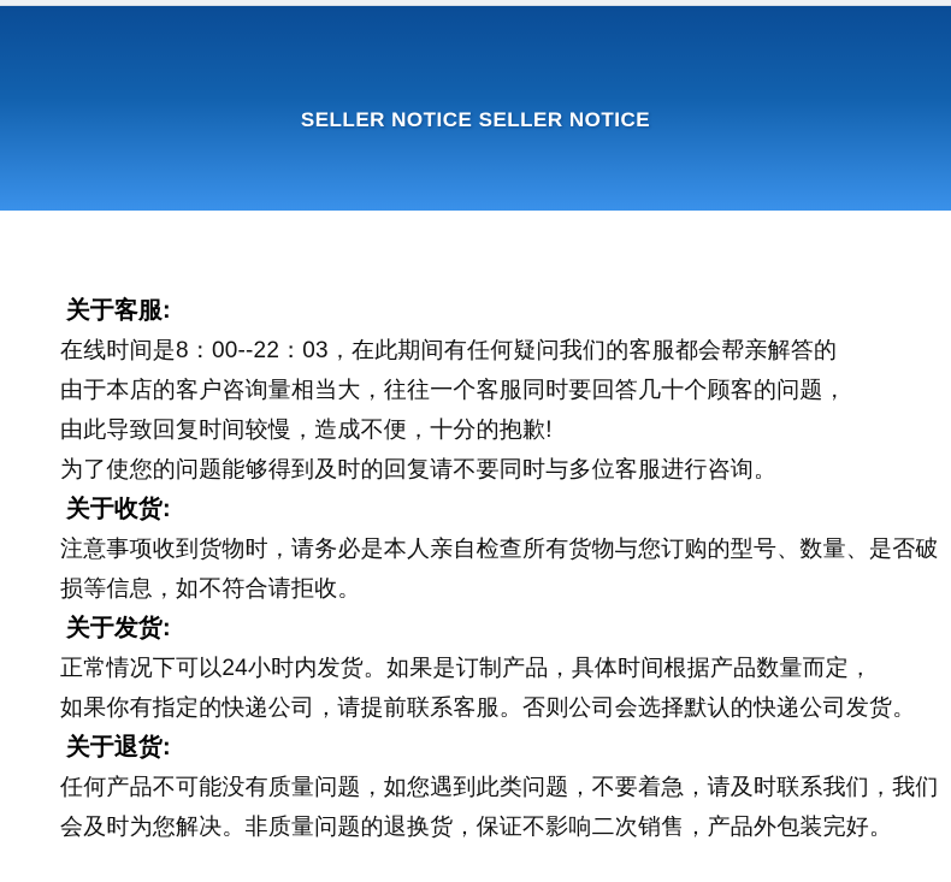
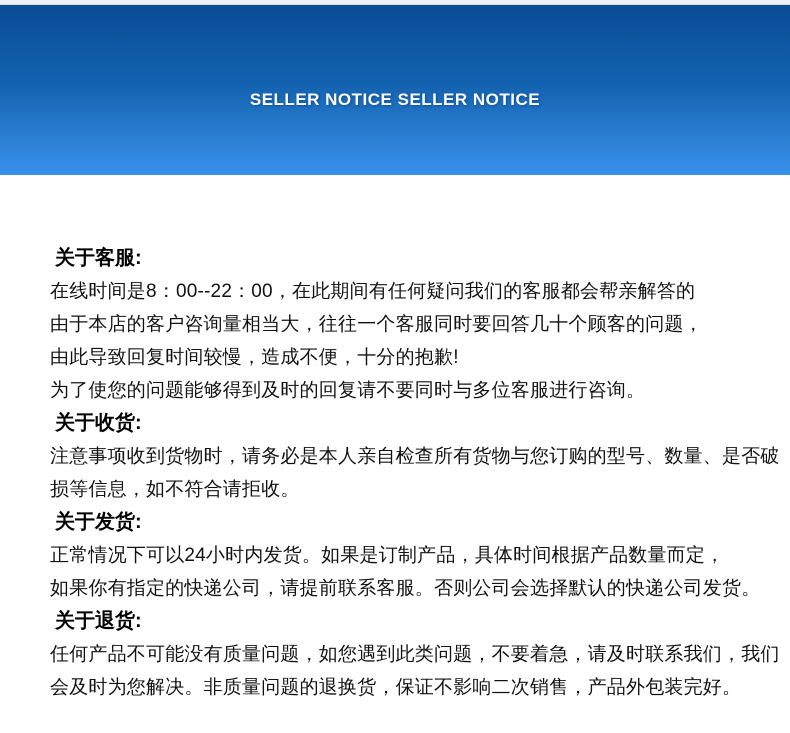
  SELLER NOTICE SELLER NOTICE
  关于客服:
- 在线时间是8：00--22：03，在此期间有任何疑问我们的客服都会帮亲解答的
+ 在线时间是8：00--22：00，在此期间有任何疑问我们的客服都会帮亲解答的
  由于本店的客户咨询量相当大，往往一个客服同时要回答几十个顾客的问题，
  由此导致回复时间较慢，造成不便，十分的抱歉!
  为了使您的问题能够得到及时的回复请不要同时与多位客服进行咨询。
  关于收货:
  注意事项收到货物时，请务必是本人亲自检查所有货物与您订购的型号、数量、是否破
  损等信息，如不符合请拒收。
  关于发货:
  正常情况下可以24小时内发货。如果是订制产品，具体时间根据产品数量而定，
  如果你有指定的快递公司，请提前联系客服。否则公司会选择默认的快递公司发货。
  关于退货:
  任何产品不可能没有质量问题，如您遇到此类问题，不要着急，请及时联系我们，我们
  会及时为您解决。非质量问题的退换货，保证不影响二次销售，产品外包装完好。
